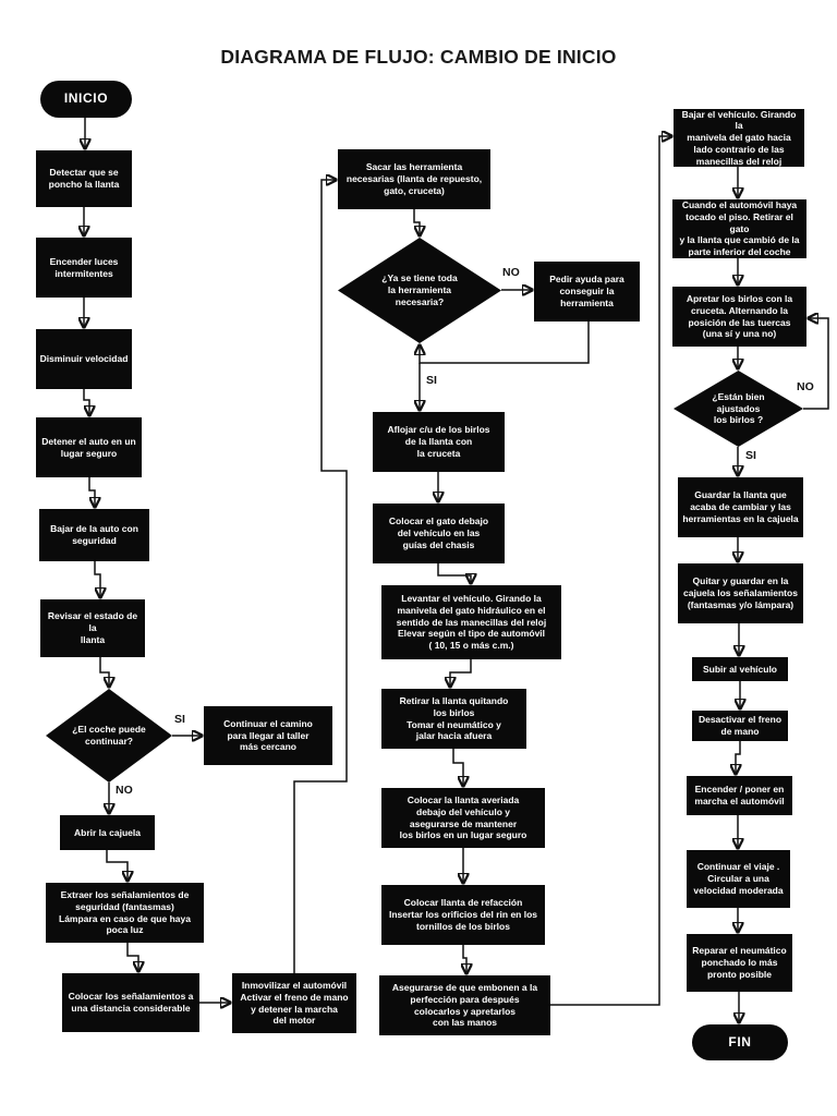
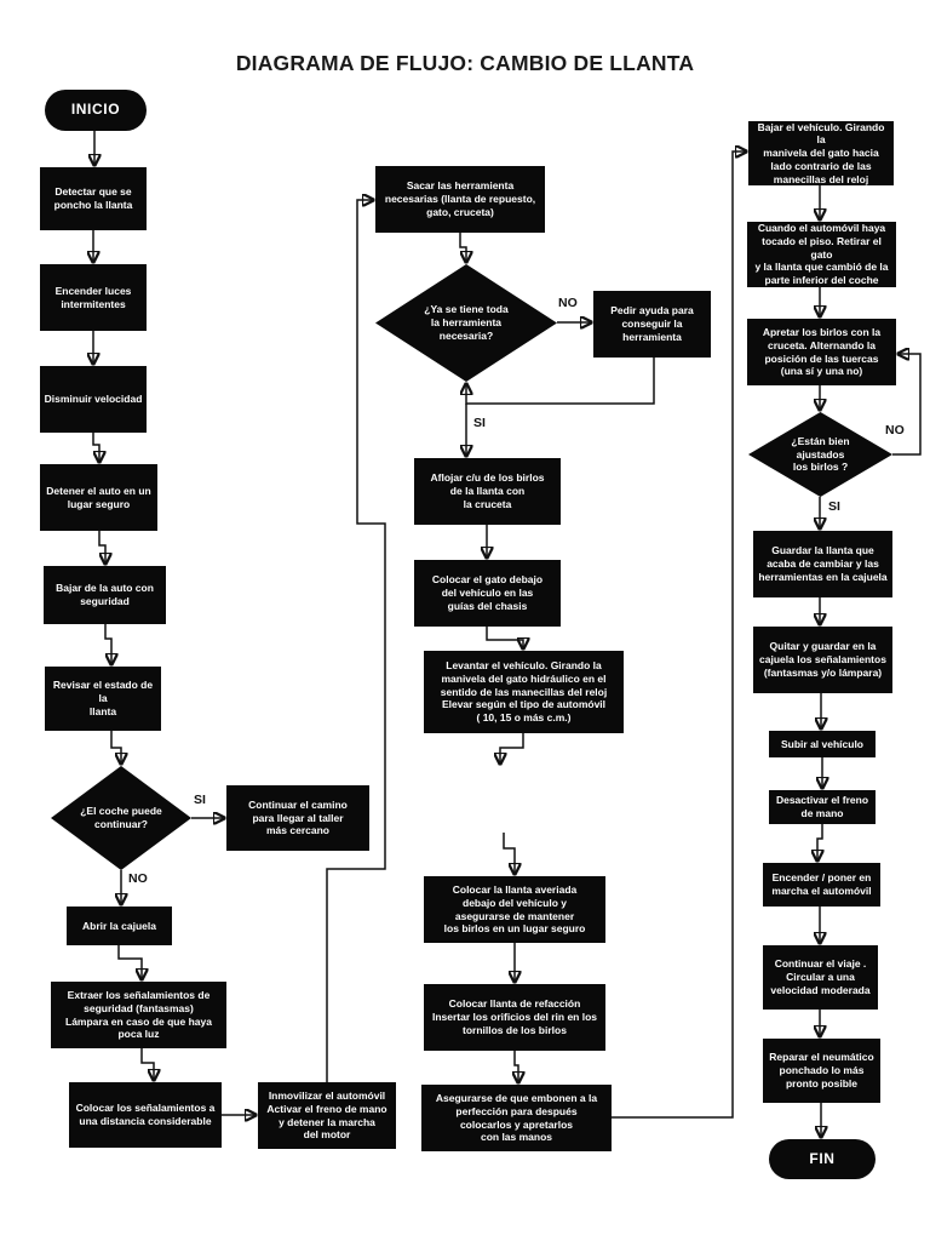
- DIAGRAMA DE FLUJO: CAMBIO DE INICIO
+ DIAGRAMA DE FLUJO: CAMBIO DE LLANTA
  INICIO
  Detectar que se
  poncho la llanta
  Encender luces
  intermitentes
  Disminuir velocidad
  Detener el auto en un
  lugar seguro
  Bajar de la auto con
  seguridad
  Revisar el estado de la
  llanta
  ¿El coche puede
  continuar?
  Abrir la cajuela
  Extraer los señalamientos de
  seguridad (fantasmas)
  Lámpara en caso de que haya
  poca luz
  Colocar los señalamientos a
  una distancia considerable
  Continuar el camino
  para llegar al taller
  más cercano
  Inmovilizar el automóvil
  Activar el freno de mano
  y detener la marcha
  del motor
  Sacar las herramienta
  necesarias (llanta de repuesto,
  gato, cruceta)
  ¿Ya se tiene toda
  la herramienta
  necesaria?
  Pedir ayuda para
  conseguir la
  herramienta
  Aflojar c/u de los birlos
  de la llanta con
  la cruceta
  Colocar el gato debajo
  del vehículo en las
  guías del chasis
  Levantar el vehículo. Girando la
  manivela del gato hidráulico en el
  sentido de las manecillas del reloj
  Elevar según el tipo de automóvil
  ( 10, 15 o más c.m.)
- Retirar la llanta quitando
- los birlos
- Tomar el neumático y
- jalar hacia afuera
  Colocar la llanta averiada
  debajo del vehículo y
  asegurarse de mantener
  los birlos en un lugar seguro
  Colocar llanta de refacción
  Insertar los orificios del rin en los
  tornillos de los birlos
  Asegurarse de que embonen a la
  perfección para después
  colocarlos y apretarlos
  con las manos
  Bajar el vehículo. Girando la
  manivela del gato hacia
  lado contrario de las
  manecillas del reloj
  Cuando el automóvil haya
  tocado el piso. Retirar el gato
  y la llanta que cambió de la
  parte inferior del coche
  Apretar los birlos con la
  cruceta. Alternando la
  posición de las tuercas
  (una sí y una no)
  ¿Están bien
  ajustados
  los birlos ?
  Guardar la llanta que
  acaba de cambiar y las
  herramientas en la cajuela
  Quitar y guardar en la
  cajuela los señalamientos
  (fantasmas y/o lámpara)
  Subir al vehículo
  Desactivar el freno
  de mano
  Encender / poner en
  marcha el automóvil
  Continuar el viaje .
  Circular a una
  velocidad moderada
  Reparar el neumático
  ponchado lo más
  pronto posible
  FIN
  SI
  NO
  NO
  SI
  NO
  SI
